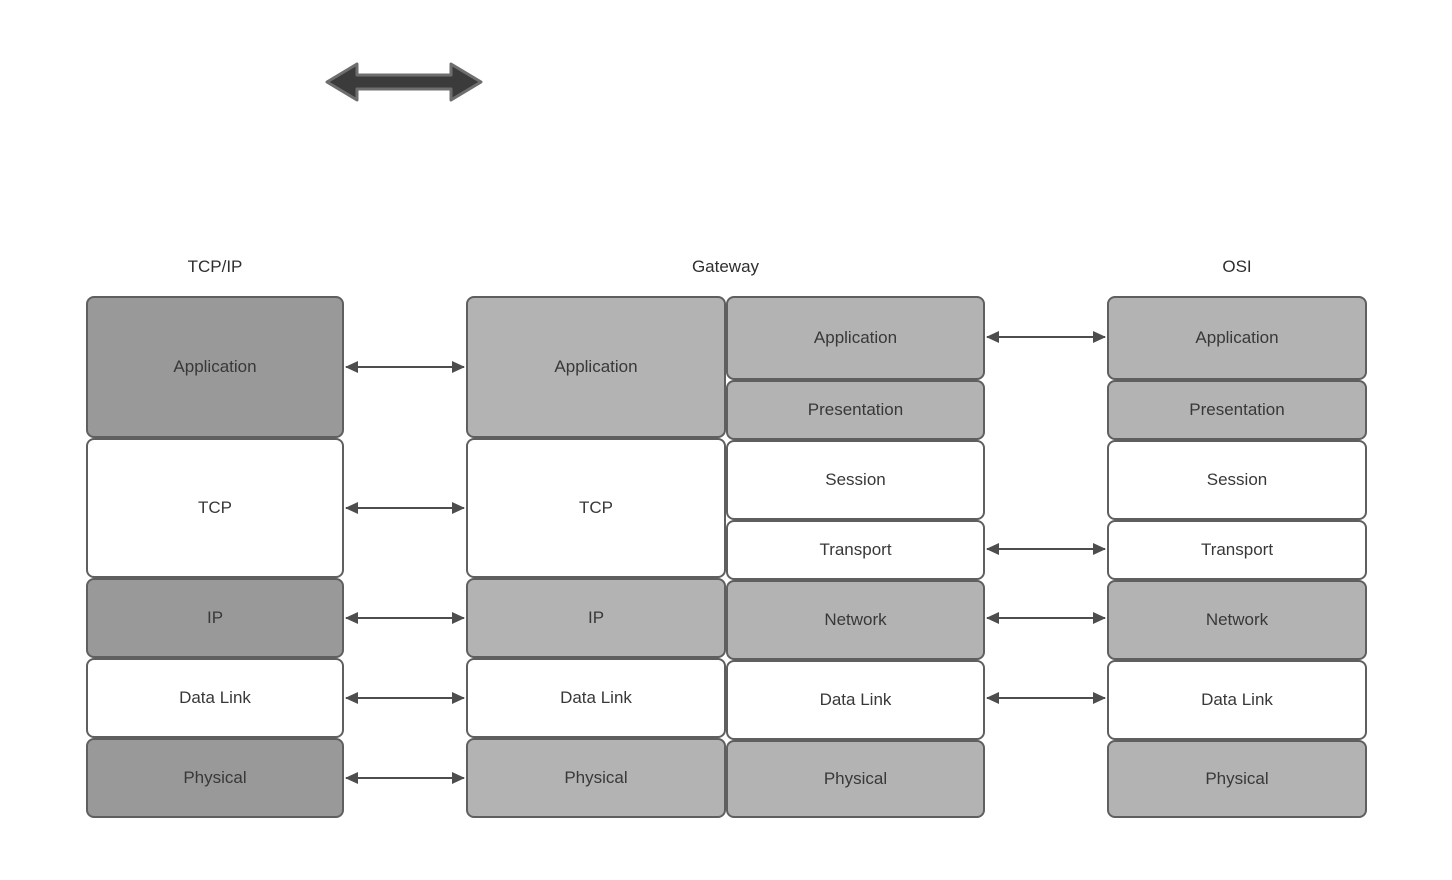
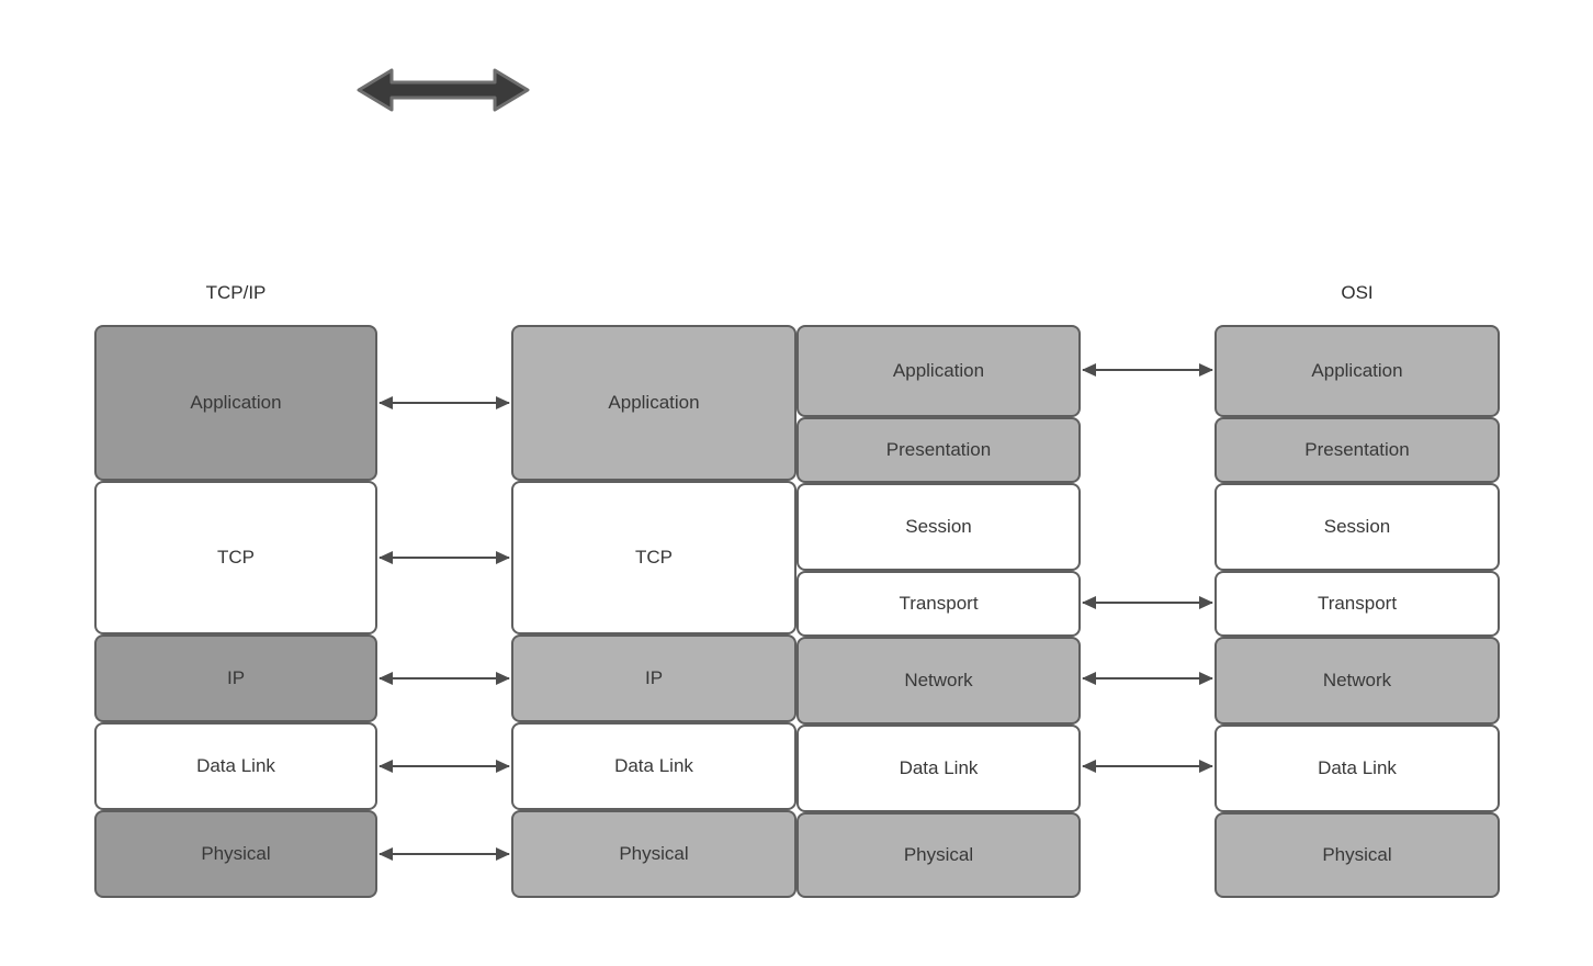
  TCP/IP
- Gateway
  OSI
  Application
  TCP
  IP
  Data Link
  Physical
  Application
  TCP
  IP
  Data Link
  Physical
  Application
  Presentation
  Session
  Transport
  Network
  Data Link
  Physical
  Application
  Presentation
  Session
  Transport
  Network
  Data Link
  Physical
